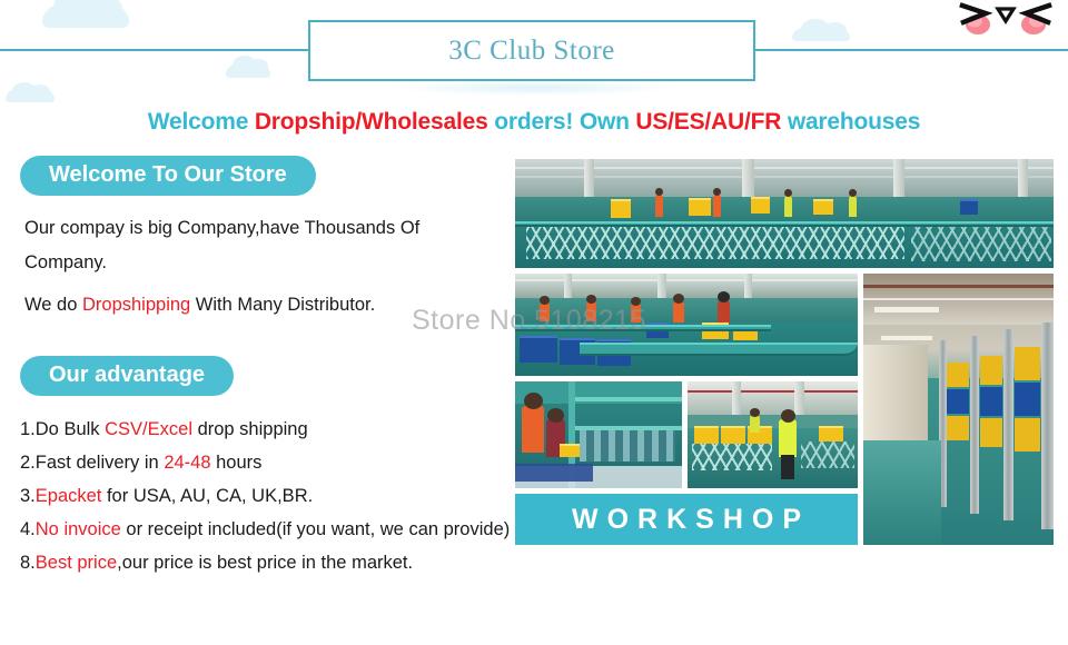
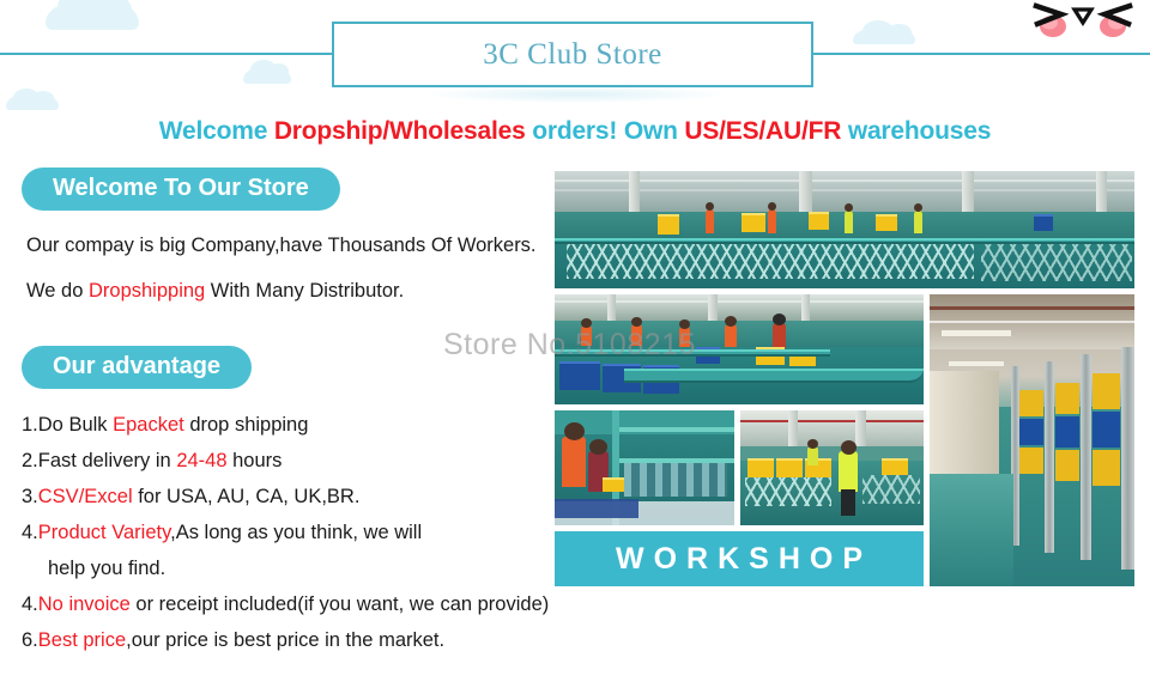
  3C Club Store
  Welcome Dropship/Wholesales orders! Own US/ES/AU/FR warehouses
  Welcome To Our Store
- Our compay is big Company,have Thousands Of Company.
+ Our compay is big Company,have Thousands Of Workers.
  We do Dropshipping With Many Distributor.
  Our advantage
- 1.Do Bulk CSV/Excel drop shipping
+ 1.Do Bulk Epacket drop shipping
  2.Fast delivery in 24-48 hours
- 3.Epacket for USA, AU, CA, UK,BR.
+ 3.CSV/Excel for USA, AU, CA, UK,BR.
+ 4.Product Variety,As long as you think, we will
+ help you find.
  4.No invoice or receipt included(if you want, we can provide)
- 8.Best price,our price is best price in the market.
+ 6.Best price,our price is best price in the market.
  WORKSHOP
  Store No.5108215
